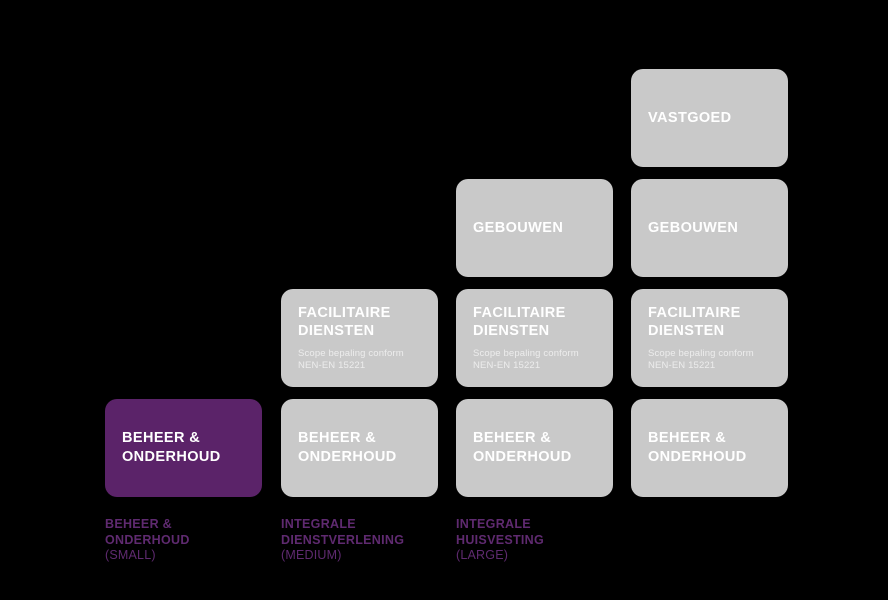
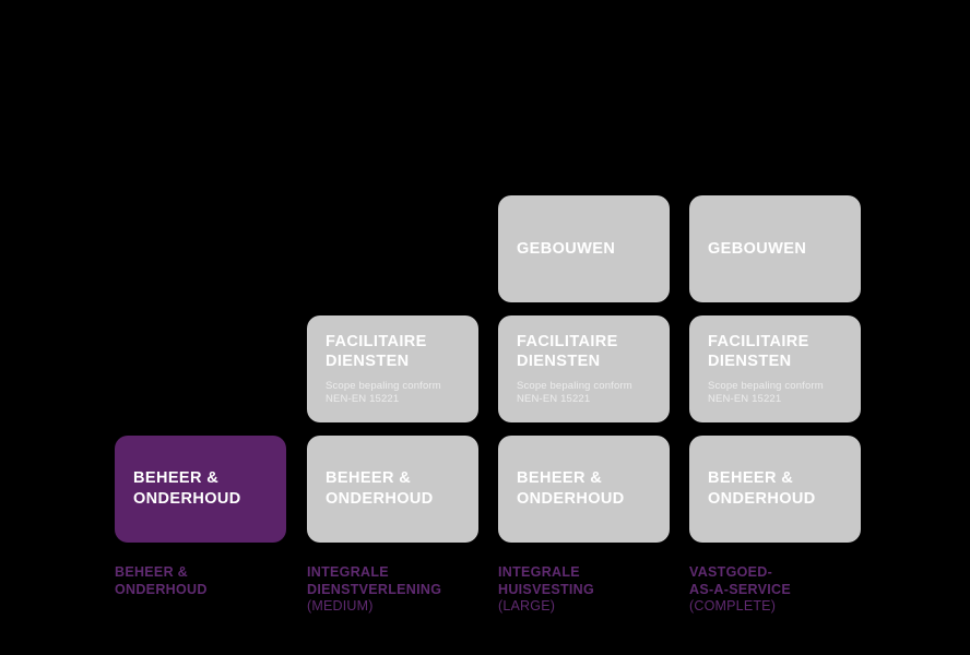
  BEHEER &
  ONDERHOUD
  BEHEER &
  ONDERHOUD
- (SMALL)
  FACILITAIRE
  DIENSTEN
  Scope bepaling conform
  NEN-EN 15221
  BEHEER &
  ONDERHOUD
  INTEGRALE
  DIENSTVERLENING
  (MEDIUM)
  GEBOUWEN
  FACILITAIRE
  DIENSTEN
  Scope bepaling conform
  NEN-EN 15221
  BEHEER &
  ONDERHOUD
  INTEGRALE
  HUISVESTING
  (LARGE)
- VASTGOED
  GEBOUWEN
  FACILITAIRE
  DIENSTEN
  Scope bepaling conform
  NEN-EN 15221
  BEHEER &
  ONDERHOUD
+ VASTGOED-
+ AS-A-SERVICE
+ (COMPLETE)
